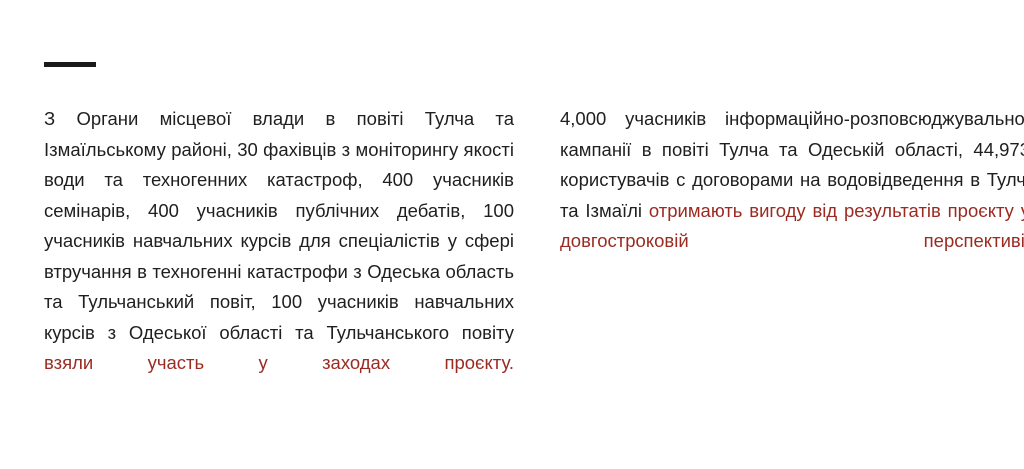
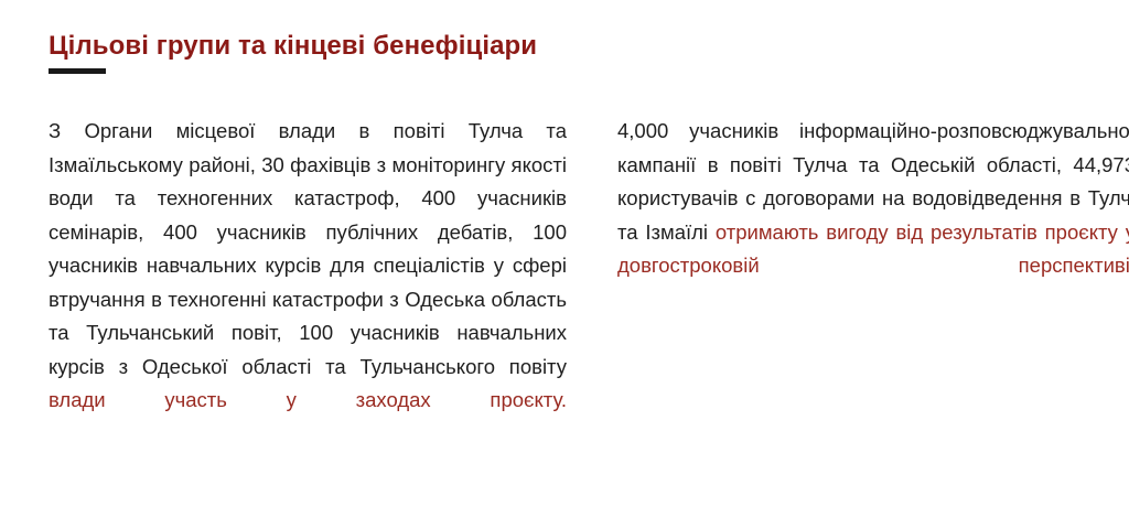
+ Цільові групи та кінцеві бенефіціари
- З Органи місцевої влади в повіті Тулча та Ізмаїльському районі, 30 фахівців з моніторингу якості води та техногенних катастроф, 400 учасників семінарів, 400 учасників публічних дебатів, 100 учасників навчальних курсів для спеціалістів у сфері втручання в техногенні катастрофи з Одеська область та Тульчанський повіт, 100 учасників навчальних курсів з Одеської області та Тульчанського повіту взяли участь у заходах проєкту.
+ З Органи місцевої влади в повіті Тулча та Ізмаїльському районі, 30 фахівців з моніторингу якості води та техногенних катастроф, 400 учасників семінарів, 400 учасників публічних дебатів, 100 учасників навчальних курсів для спеціалістів у сфері втручання в техногенні катастрофи з Одеська область та Тульчанський повіт, 100 учасників навчальних курсів з Одеської області та Тульчанського повіту влади участь у заходах проєкту.
  4,000 учасників інформаційно-розповсюджувально кампанії в повіті Тулча та Одеській області, 44,97 користувачів с договорами на водовідведення в Тулч та Ізмаїлі отримають вигоду від результатів проєкту довгостроковій перспективі
